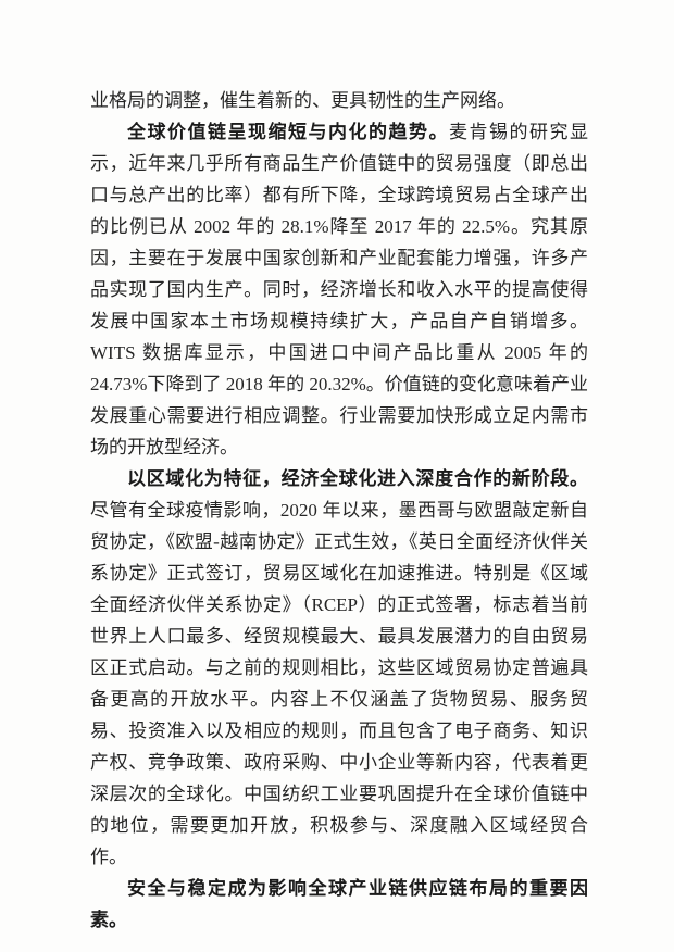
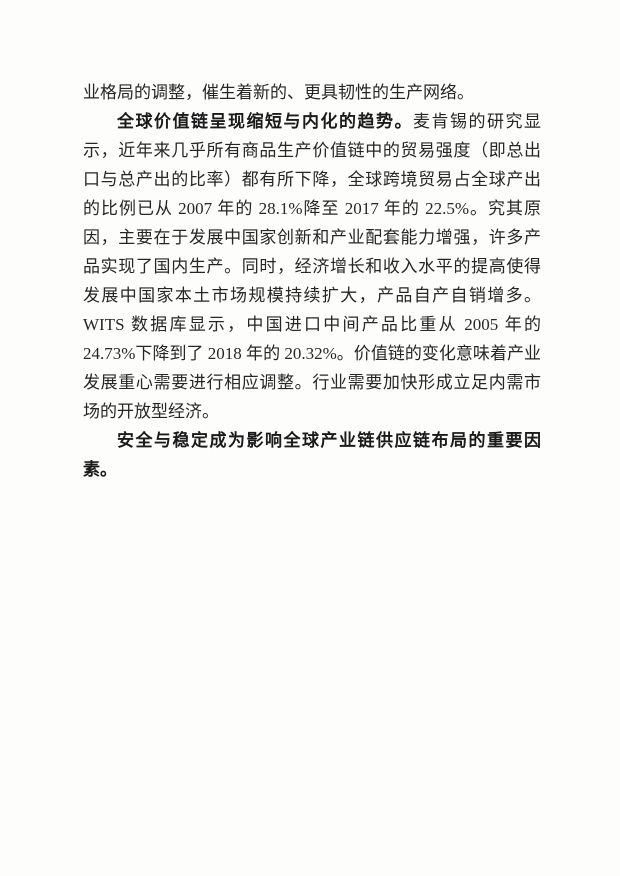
  业格局的调整，催生着新的、更具韧性的生产网络。
- 全球价值链呈现缩短与内化的趋势。麦肯锡的研究显示，近年来几乎所有商品生产价值链中的贸易强度（即总出口与总产出的比率）都有所下降，全球跨境贸易占全球产出的比例已从 2002 年的 28.1%降至 2017 年的 22.5%。究其原因，主要在于发展中国家创新和产业配套能力增强，许多产品实现了国内生产。同时，经济增长和收入水平的提高使得发展中国家本土市场规模持续扩大，产品自产自销增多。WITS 数据库显示，中国进口中间产品比重从 2005 年的 24.73%下降到了 2018 年的 20.32%。价值链的变化意味着产业发展重心需要进行相应调整。行业需要加快形成立足内需市场的开放型经济。
+ 全球价值链呈现缩短与内化的趋势。麦肯锡的研究显示，近年来几乎所有商品生产价值链中的贸易强度（即总出口与总产出的比率）都有所下降，全球跨境贸易占全球产出的比例已从 2007 年的 28.1%降至 2017 年的 22.5%。究其原因，主要在于发展中国家创新和产业配套能力增强，许多产品实现了国内生产。同时，经济增长和收入水平的提高使得发展中国家本土市场规模持续扩大，产品自产自销增多。WITS 数据库显示，中国进口中间产品比重从 2005 年的 24.73%下降到了 2018 年的 20.32%。价值链的变化意味着产业发展重心需要进行相应调整。行业需要加快形成立足内需市场的开放型经济。
- 以区域化为特征，经济全球化进入深度合作的新阶段。尽管有全球疫情影响，2020 年以来，墨西哥与欧盟敲定新自贸协定，《欧盟-越南协定》正式生效，《英日全面经济伙伴关系协定》正式签订，贸易区域化在加速推进。特别是《区域全面经济伙伴关系协定》（RCEP）的正式签署，标志着当前世界上人口最多、经贸规模最大、最具发展潜力的自由贸易区正式启动。与之前的规则相比，这些区域贸易协定普遍具备更高的开放水平。内容上不仅涵盖了货物贸易、服务贸易、投资准入以及相应的规则，而且包含了电子商务、知识产权、竞争政策、政府采购、中小企业等新内容，代表着更深层次的全球化。中国纺织工业要巩固提升在全球价值链中的地位，需要更加开放，积极参与、深度融入区域经贸合作。
  安全与稳定成为影响全球产业链供应链布局的重要因素。
